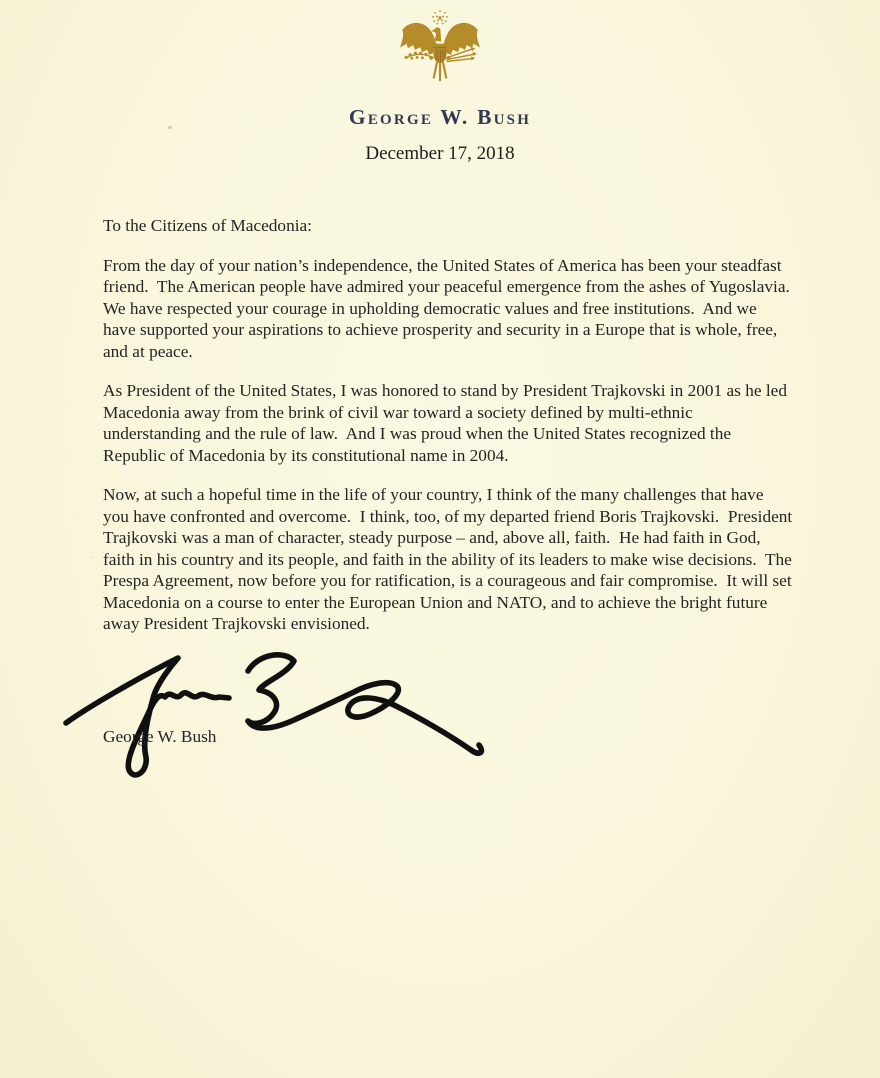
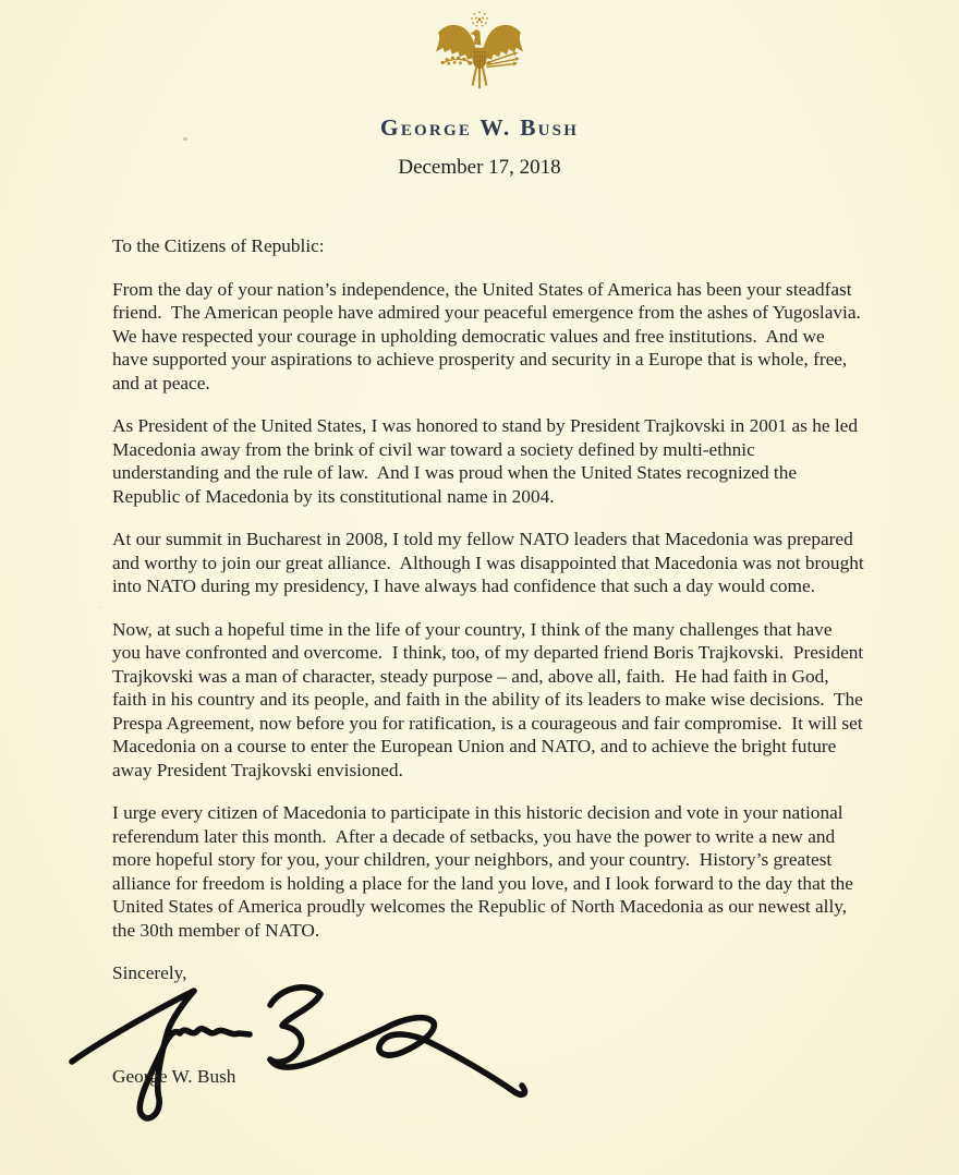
  George W. Bush
  December 17, 2018
- To the Citizens of Macedonia:
+ To the Citizens of Republic:
  From the day of your nation’s independence, the United States of America has been your steadfast friend. The American people have admired your peaceful emergence from the ashes of Yugoslavia. We have respected your courage in upholding democratic values and free institutions. And we have supported your aspirations to achieve prosperity and security in a Europe that is whole, free, and at peace.
  As President of the United States, I was honored to stand by President Trajkovski in 2001 as he led Macedonia away from the brink of civil war toward a society defined by multi-ethnic understanding and the rule of law. And I was proud when the United States recognized the Republic of Macedonia by its constitutional name in 2004.
+ At our summit in Bucharest in 2008, I told my fellow NATO leaders that Macedonia was prepared and worthy to join our great alliance. Although I was disappointed that Macedonia was not brought into NATO during my presidency, I have always had confidence that such a day would come.
  Now, at such a hopeful time in the life of your country, I think of the many challenges that have you have confronted and overcome. I think, too, of my departed friend Boris Trajkovski. President Trajkovski was a man of character, steady purpose – and, above all, faith. He had faith in God, faith in his country and its people, and faith in the ability of its leaders to make wise decisions. The Prespa Agreement, now before you for ratification, is a courageous and fair compromise. It will set Macedonia on a course to enter the European Union and NATO, and to achieve the bright future away President Trajkovski envisioned.
+ I urge every citizen of Macedonia to participate in this historic decision and vote in your national referendum later this month. After a decade of setbacks, you have the power to write a new and more hopeful story for you, your children, your neighbors, and your country. History’s greatest alliance for freedom is holding a place for the land you love, and I look forward to the day that the United States of America proudly welcomes the Republic of North Macedonia as our newest ally, the 30th member of NATO.
+ Sincerely,
  George W. Bush
